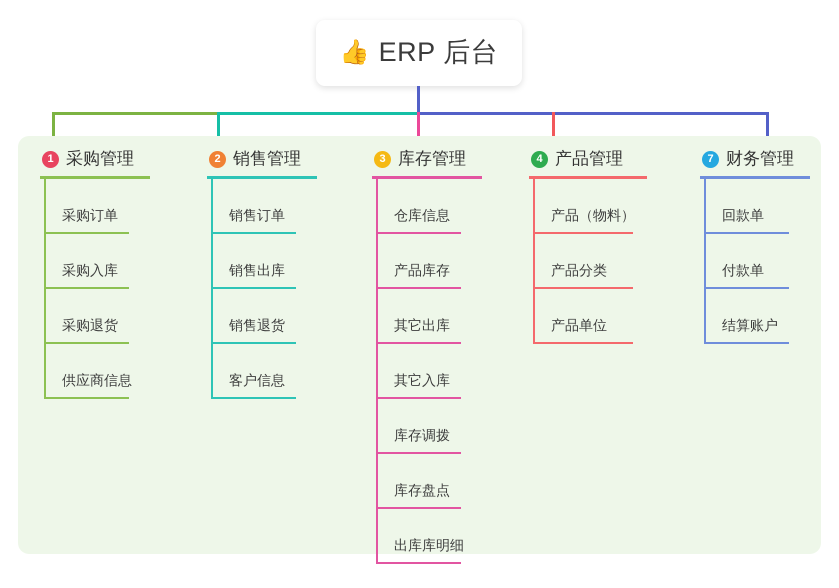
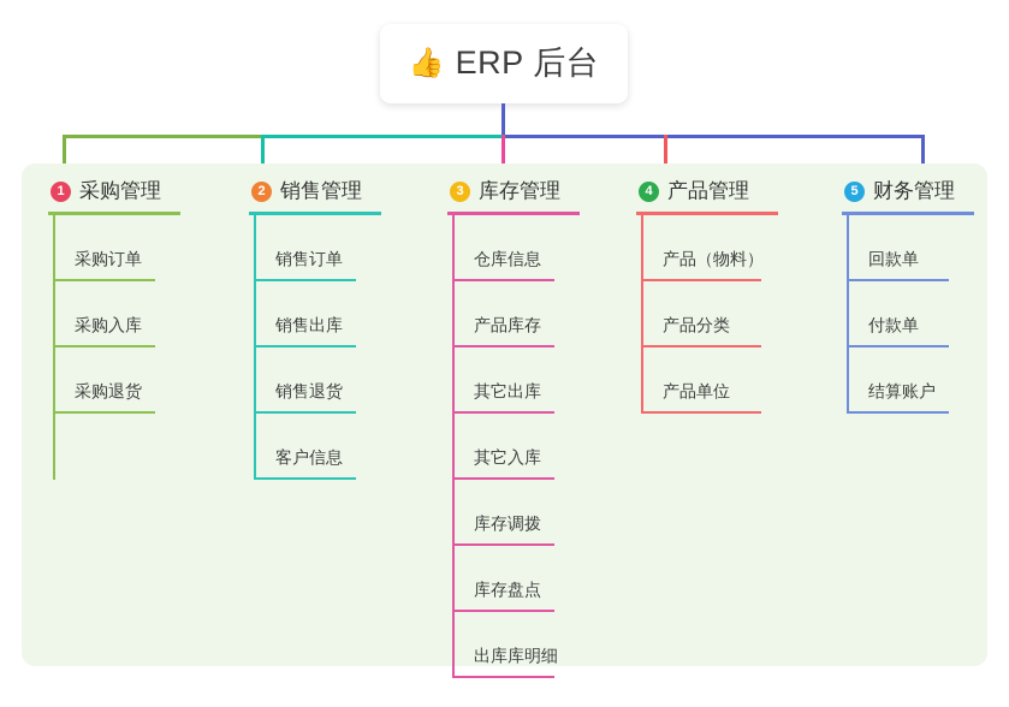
  👍
  ERP 后台
  1
  采购管理
  采购订单
  采购入库
  采购退货
- 供应商信息
  2
  销售管理
  销售订单
  销售出库
  销售退货
  客户信息
  3
  库存管理
  仓库信息
  产品库存
  其它出库
  其它入库
  库存调拨
  库存盘点
  出库库明细
  4
  产品管理
  产品（物料）
  产品分类
  产品单位
- 7
+ 5
  财务管理
  回款单
  付款单
  结算账户
